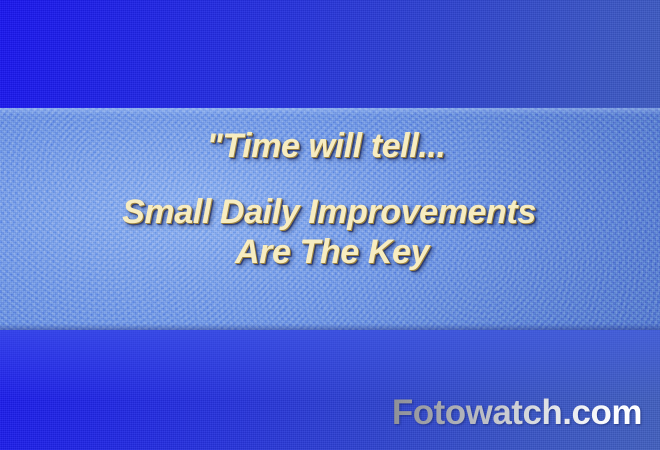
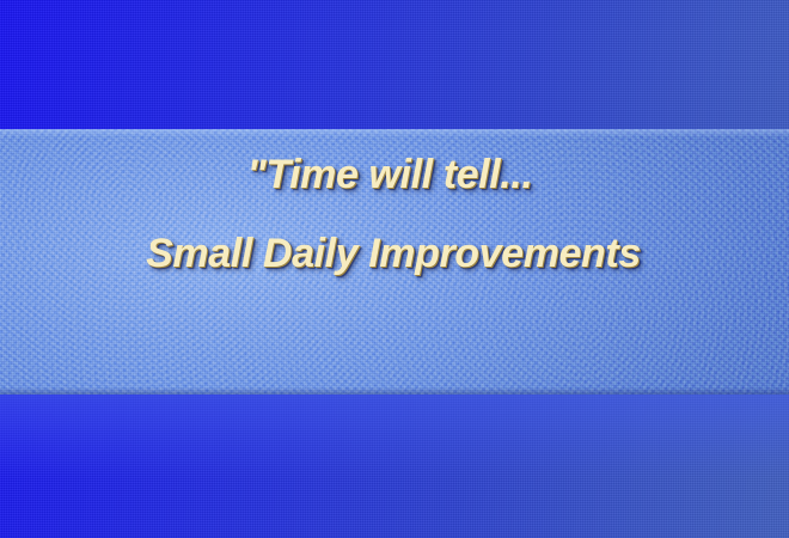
  "Time will tell...
  Small Daily Improvements
- Are The Key
- Fotowatch.com
